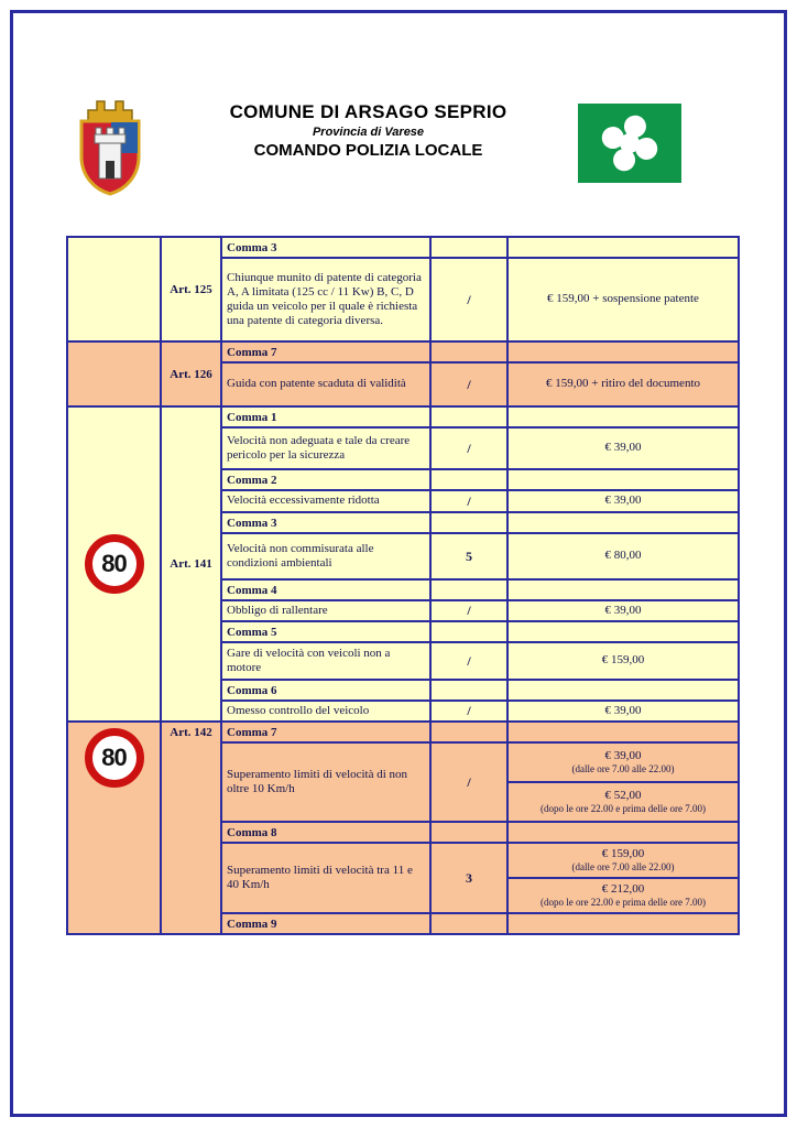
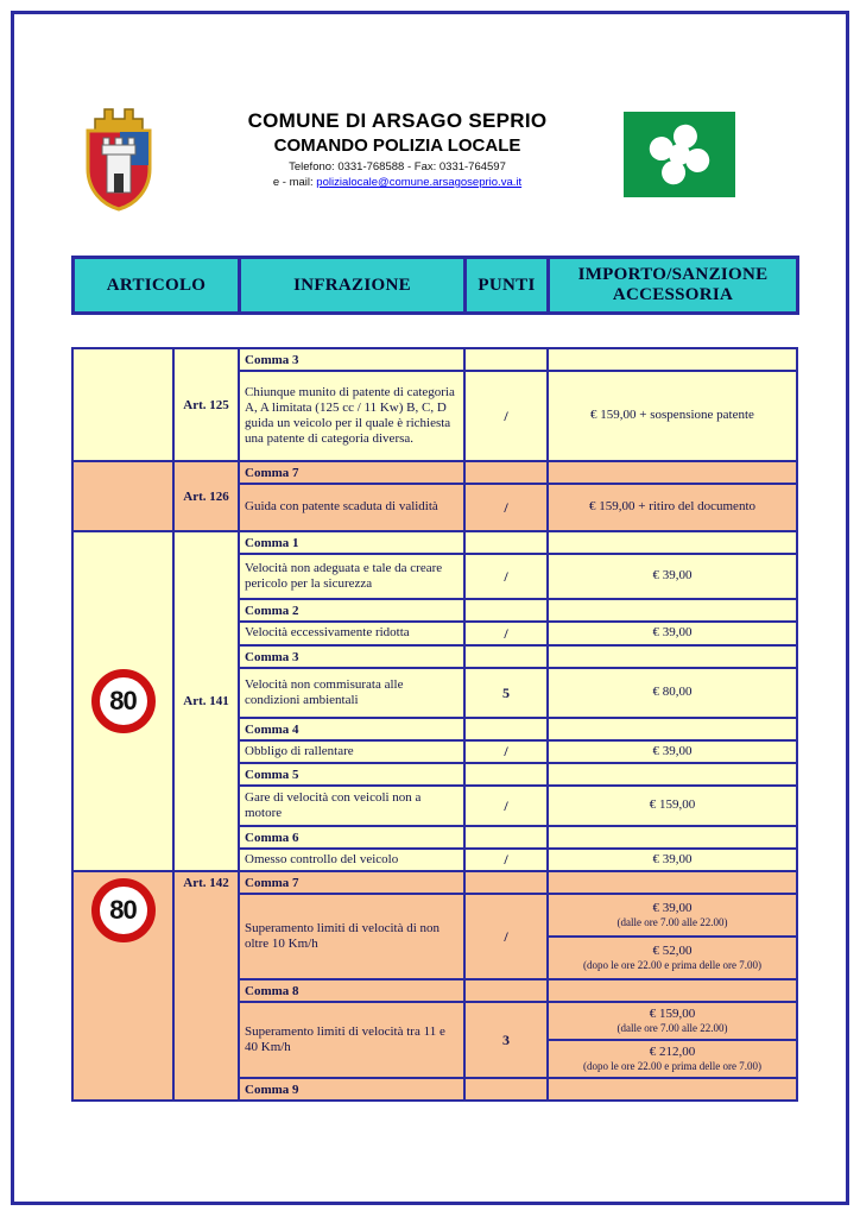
  COMUNE DI ARSAGO SEPRIO
- Provincia di Varese
  COMANDO POLIZIA LOCALE
+ Telefono: 0331-768588 - Fax: 0331-764597
+ e - mail: polizialocale@comune.arsagoseprio.va.it
+ ARTICOLO	INFRAZIONE	PUNTI	IMPORTO/SANZIONE ACCESSORIA
  	Art. 125	Comma 3
  Chiunque munito di patente di categoria A, A limitata (125 cc / 11 Kw) B, C, D guida un veicolo per il quale è richiesta una patente di categoria diversa.	/	€ 159,00 + sospensione patente
  	Art. 126	Comma 7
  Guida con patente scaduta di validità	/	€ 159,00 + ritiro del documento
  80	Art. 141	Comma 1
  Velocità non adeguata e tale da creare pericolo per la sicurezza	/	€ 39,00
  Comma 2
  Velocità eccessivamente ridotta	/	€ 39,00
  Comma 3
  Velocità non commisurata alle condizioni ambientali	5	€ 80,00
  Comma 4
  Obbligo di rallentare	/	€ 39,00
  Comma 5
  Gare di velocità con veicoli non a motore	/	€ 159,00
  Comma 6
  Omesso controllo del veicolo	/	€ 39,00
  80	Art. 142	Comma 7
  Superamento limiti di velocità di non oltre 10 Km/h	/	€ 39,00 (dalle ore 7.00 alle 22.00)
  € 52,00 (dopo le ore 22.00 e prima delle ore 7.00)
  Comma 8
  Superamento limiti di velocità tra 11 e 40 Km/h	3	€ 159,00 (dalle ore 7.00 alle 22.00)
  € 212,00 (dopo le ore 22.00 e prima delle ore 7.00)
  Comma 9
